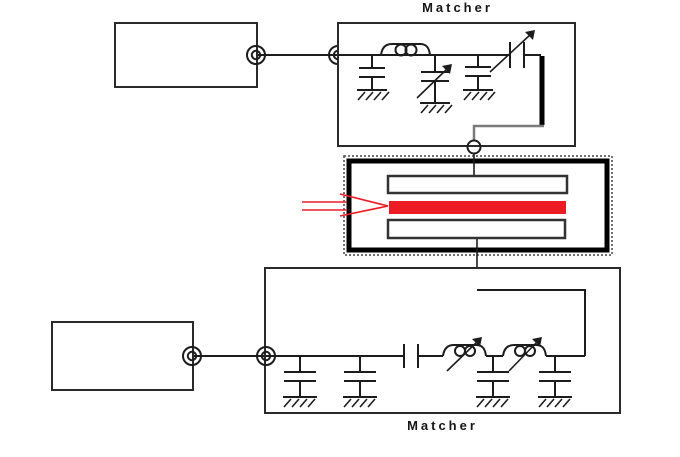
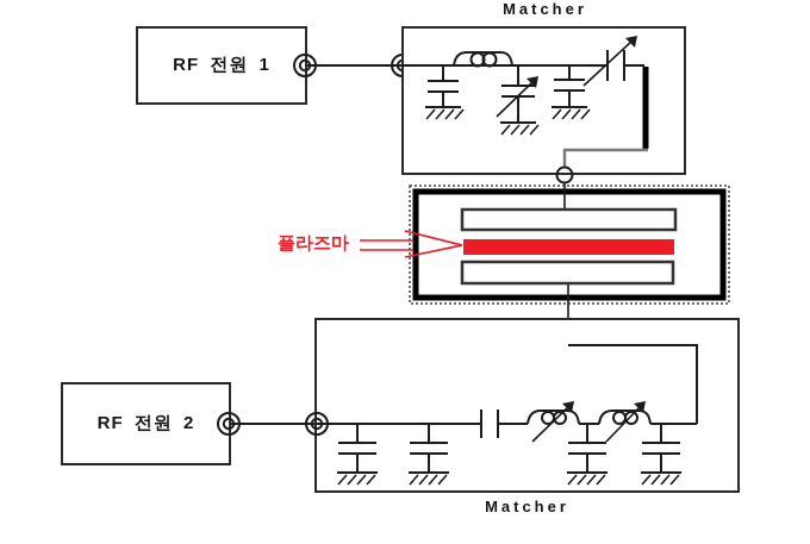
  Matcher
+ RF 전원 1
+ 플라즈마
+ RF 전원 2
  Matcher
